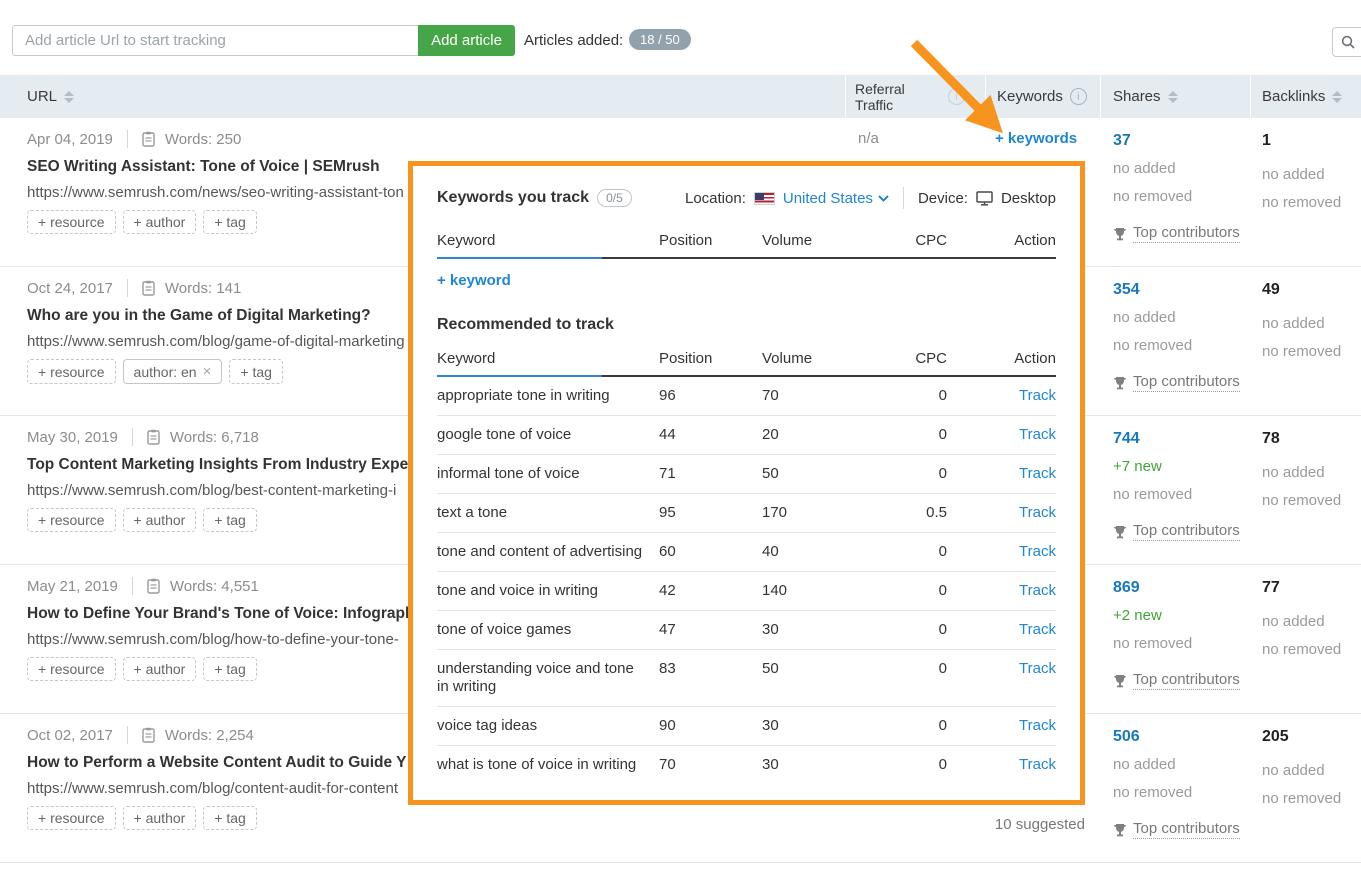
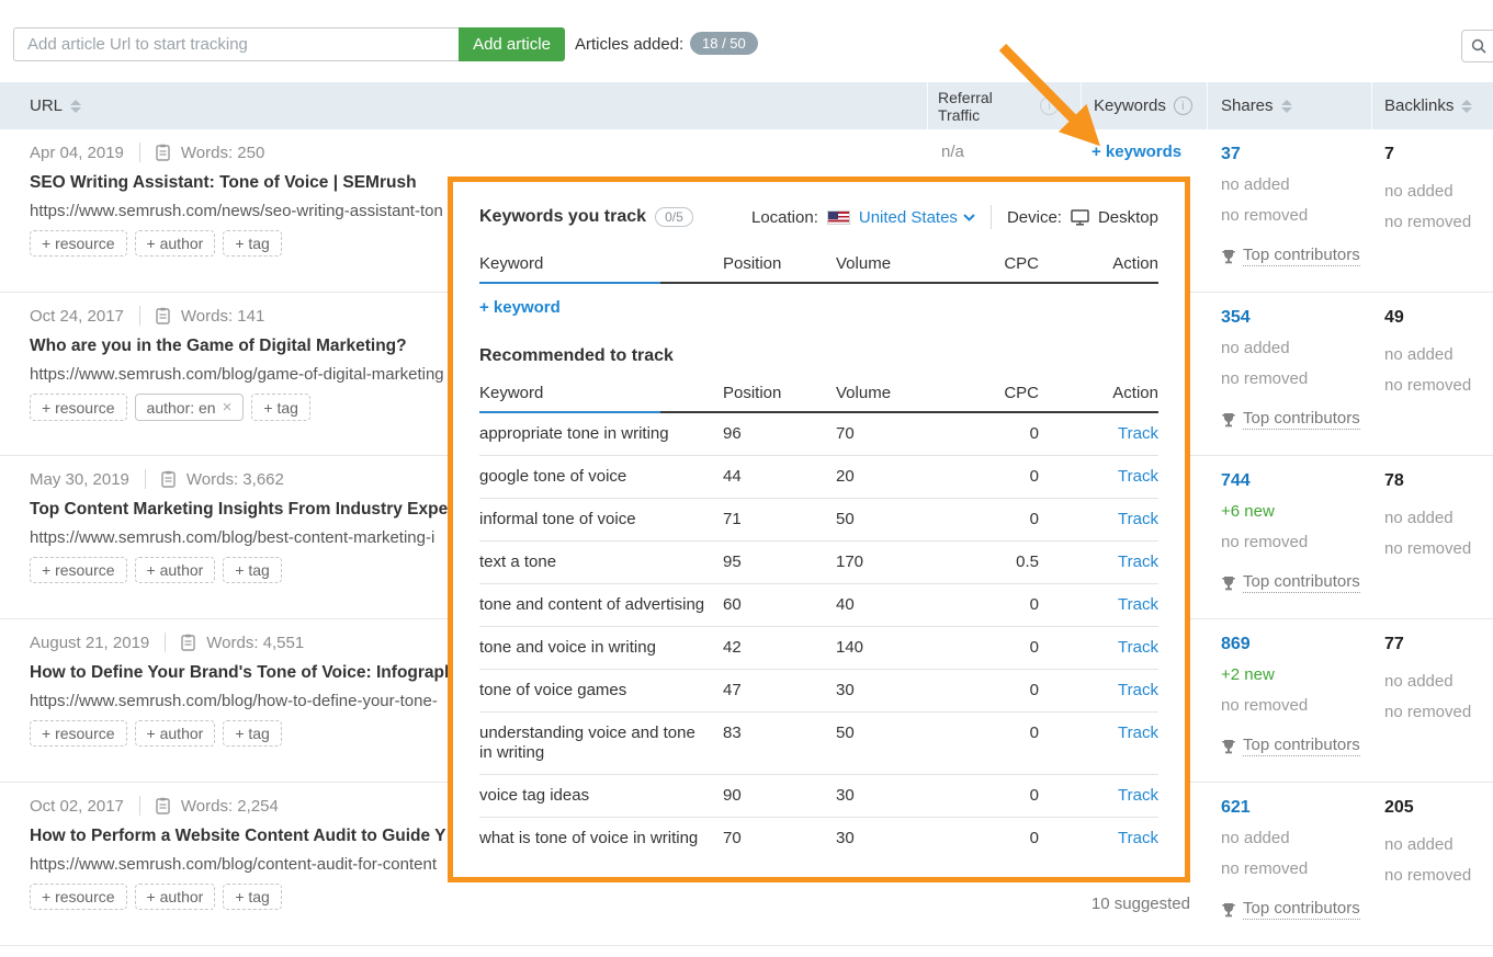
  Add article Url to start tracking
  Add article
  Articles added:
  18 / 50
  URL
  Referral Traffic
  i
  Keywords
  i
  Shares
  Backlinks
  Apr 04, 2019
  Words: 250
  SEO Writing Assistant: Tone of Voice | SEMrush
  https://www.semrush.com/news/seo-writing-assistant-ton
  + resource
  + author
  + tag
  n/a
  + keywords
  37
  no added
  no removed
  Top contributors
- 1
+ 7
  no added
  no removed
  Oct 24, 2017
  Words: 141
  Who are you in the Game of Digital Marketing?
  https://www.semrush.com/blog/game-of-digital-marketing
  + resource
  author: en
  ×
  + tag
  354
  no added
  no removed
  Top contributors
  49
  no added
  no removed
  May 30, 2019
- Words: 6,718
+ Words: 3,662
  Top Content Marketing Insights From Industry Expe
  https://www.semrush.com/blog/best-content-marketing-i
  + resource
  + author
  + tag
  744
- +7 new
+ +6 new
  no removed
  Top contributors
  78
  no added
  no removed
- May 21, 2019
+ August 21, 2019
  Words: 4,551
  How to Define Your Brand's Tone of Voice: Infograp
  https://www.semrush.com/blog/how-to-define-your-tone-
  + resource
  + author
  + tag
  869
  +2 new
  no removed
  Top contributors
  77
  no added
  no removed
  Oct 02, 2017
  Words: 2,254
  How to Perform a Website Content Audit to Guide Y
  https://www.semrush.com/blog/content-audit-for-content
  + resource
  + author
  + tag
- 506
+ 621
  no added
  no removed
  Top contributors
  205
  no added
  no removed
  Keywords you track
  0/5
  Location:
  United States
  Device:
  Desktop
  Keyword
  Position
  Volume
  CPC
  Action
  + keyword
  Recommended to track
  Keyword
  Position
  Volume
  CPC
  Action
  appropriate tone in writing
  96
  70
  0
  Track
  google tone of voice
  44
  20
  0
  Track
  informal tone of voice
  71
  50
  0
  Track
  text a tone
  95
  170
  0.5
  Track
  tone and content of advertising
  60
  40
  0
  Track
  tone and voice in writing
  42
  140
  0
  Track
  tone of voice games
  47
  30
  0
  Track
  understanding voice and tone in writing
  83
  50
  0
  Track
  voice tag ideas
  90
  30
  0
  Track
  what is tone of voice in writing
  70
  30
  0
  Track
  10 suggested
